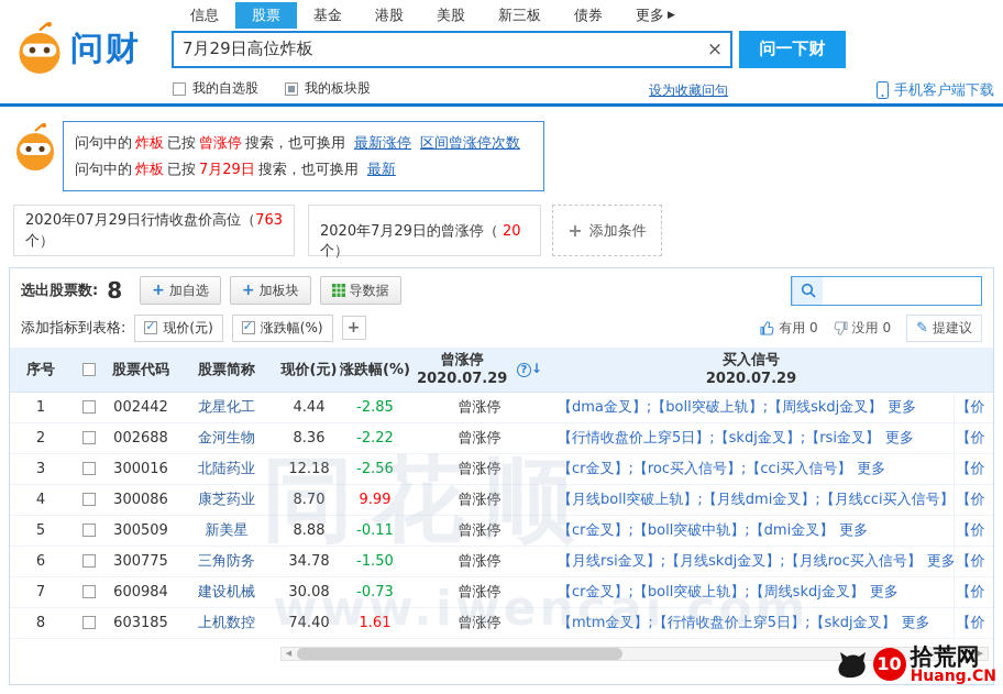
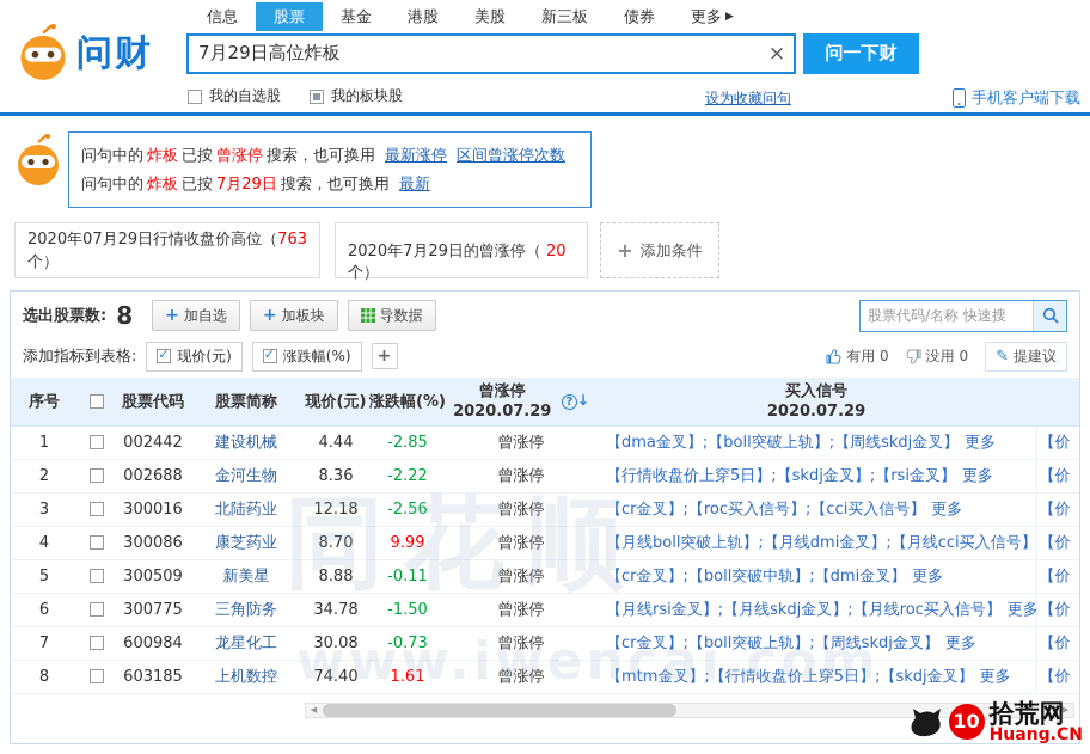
  问财
  信息
  股票
  基金
  港股
  美股
  新三板
  债券
  更多
  ▶
  7月29日高位炸板
  ×
  问一下财
  我的自选股
  我的板块股
  设为收藏问句
  手机客户端下载
  问句中的 炸板 已按 曾涨停 搜索，也可换用 最新涨停 区间曾涨停次数
  问句中的 炸板 已按 7月29日 搜索，也可换用 最新
  2020年07月29日行情收盘价高位（763 个）
  2020年7月29日的曾涨停（ 20 个）
  +
  添加条件
  选出股票数:
  8
  +
  加自选
  +
  加板块
  导数据
+ 股票代码/名称 快速搜
  添加指标到表格:
  现价(元)
  涨跌幅(%)
  +
  有用 0
  没用 0
  ✎
  提建议
  序号		股票代码	股票简称	现价(元)	涨跌幅(%)	曾涨停2020.07.29 ? ↓	买入信号2020.07.29
- 1		002442	龙星化工	4.44	-2.85	曾涨停	【dma金叉】;【boll突破上轨】;【周线skdj金叉】 更多	【价
+ 1		002442	建设机械	4.44	-2.85	曾涨停	【dma金叉】;【boll突破上轨】;【周线skdj金叉】 更多	【价
  2		002688	金河生物	8.36	-2.22	曾涨停	【行情收盘价上穿5日】;【skdj金叉】;【rsi金叉】 更多	【价
  3		300016	北陆药业	12.18	-2.56	曾涨停	【cr金叉】;【roc买入信号】;【cci买入信号】 更多	【价
  4		300086	康芝药业	8.70	9.99	曾涨停	【月线boll突破上轨】;【月线dmi金叉】;【月线cci买入信号】	【价
  5		300509	新美星	8.88	-0.11	曾涨停	【cr金叉】;【boll突破中轨】;【dmi金叉】 更多	【价
  6		300775	三角防务	34.78	-1.50	曾涨停	【月线rsi金叉】;【月线skdj金叉】;【月线roc买入信号】 更多	【价
- 7		600984	建设机械	30.08	-0.73	曾涨停	【cr金叉】;【boll突破上轨】;【周线skdj金叉】 更多	【价
+ 7		600984	龙星化工	30.08	-0.73	曾涨停	【cr金叉】;【boll突破上轨】;【周线skdj金叉】 更多	【价
  8		603185	上机数控	74.40	1.61	曾涨停	【mtm金叉】;【行情收盘价上穿5日】;【skdj金叉】 更多	【价
  ◀
  ▶
  同花顺
  www.iwencai.com
  10
  拾荒网
  Huang.CN
